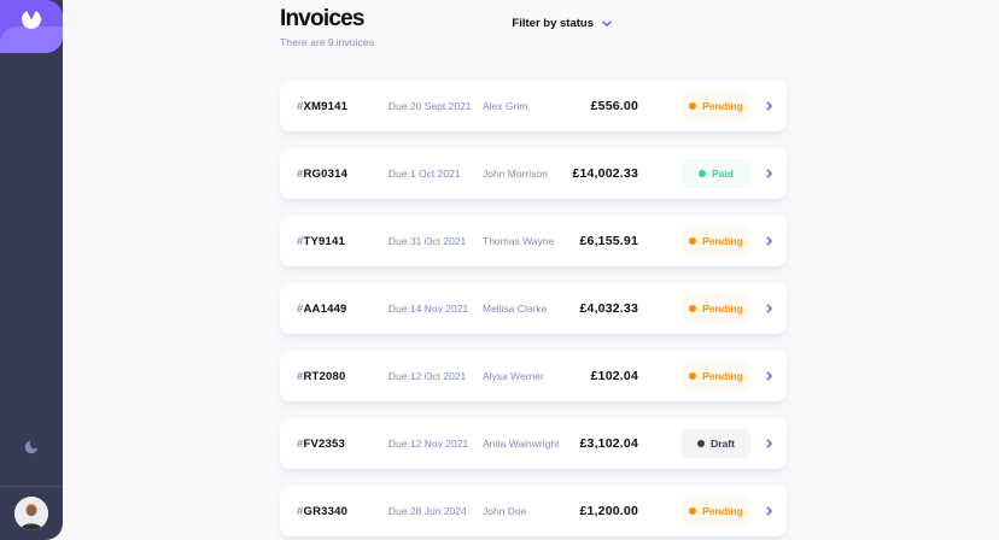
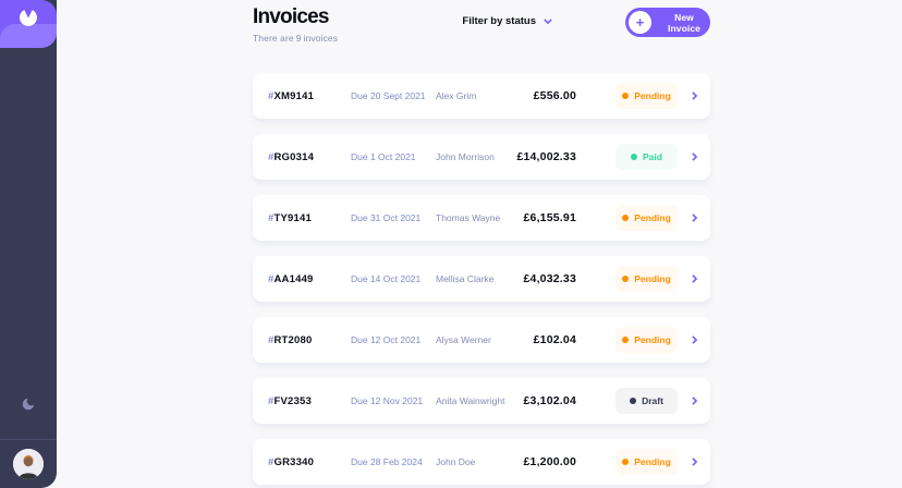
  Invoices
  There are 9 invoices
  Filter by status
+ +
+ New Invoice
  #XM9141
  Due 20 Sept 2021
  Alex Grim
  £556.00
  Pending
  #RG0314
  Due 1 Oct 2021
  John Morrison
  £14,002.33
  Paid
  #TY9141
  Due 31 Oct 2021
  Thomas Wayne
  £6,155.91
  Pending
  #AA1449
- Due 14 Nov 2021
+ Due 14 Oct 2021
  Mellisa Clarke
  £4,032.33
  Pending
  #RT2080
  Due 12 Oct 2021
  Alysa Werner
  £102.04
  Pending
  #FV2353
  Due 12 Nov 2021
  Anita Wainwright
  £3,102.04
  Draft
  #GR3340
- Due 28 Jun 2024
+ Due 28 Feb 2024
  John Doe
  £1,200.00
  Pending
